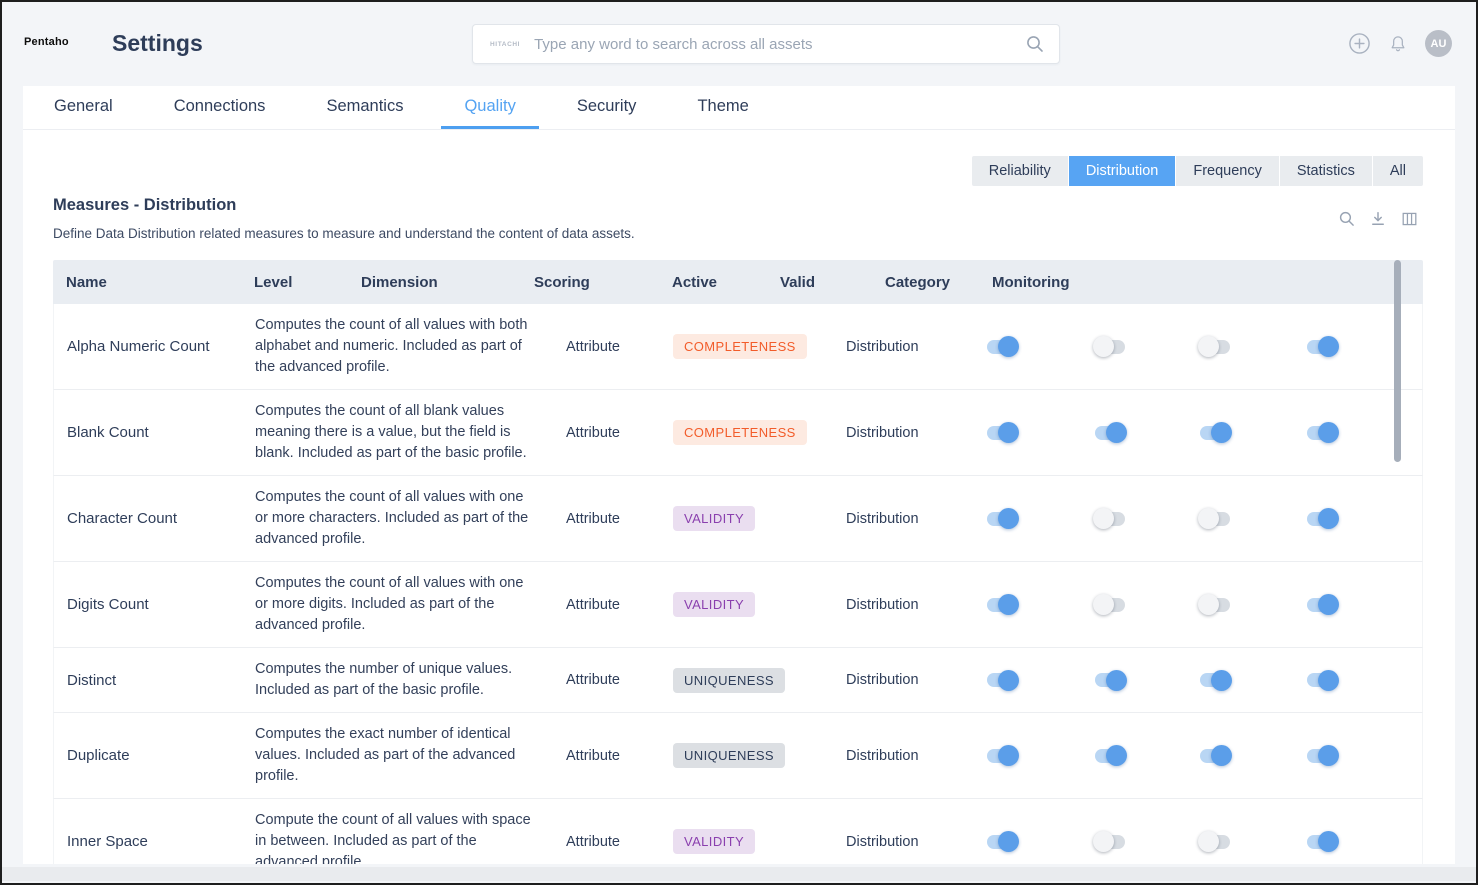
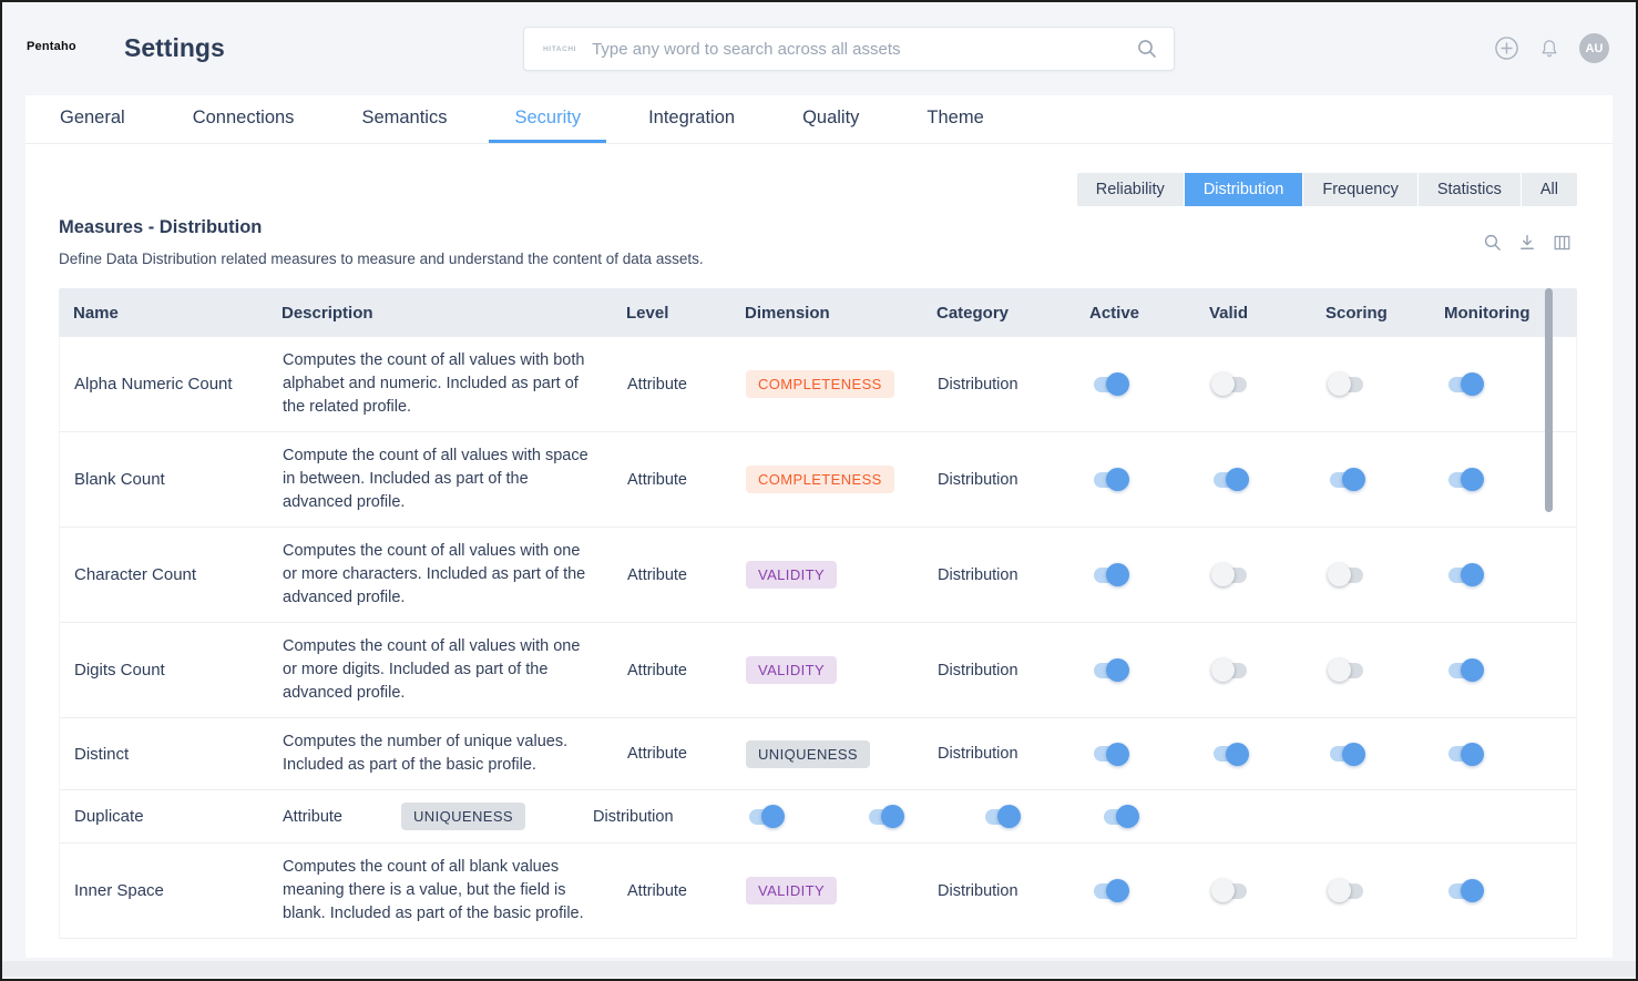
  Pentaho
  Settings
  Type any word to search across all assets
  AU
  General
  Connections
  Semantics
- Quality
+ Security
+ Integration
- Security
+ Quality
  Theme
  Reliability
  Distribution
  Frequency
  Statistics
  All
  Measures - Distribution
  Define Data Distribution related measures to measure and understand the content of data assets.
  Name
+ Description
  Level
  Dimension
- Scoring
+ Category
  Active
  Valid
- Category
+ Scoring
  Monitoring
  Alpha Numeric Count
- Computes the count of all values with both alphabet and numeric. Included as part of the advanced profile.
+ Computes the count of all values with both alphabet and numeric. Included as part of the related profile.
  Attribute
  COMPLETENESS
  Distribution
  Blank Count
- Computes the count of all blank values meaning there is a value, but the field is blank. Included as part of the basic profile.
+ Compute the count of all values with space in between. Included as part of the advanced profile.
  Attribute
  COMPLETENESS
  Distribution
  Character Count
  Computes the count of all values with one or more characters. Included as part of the advanced profile.
  Attribute
  VALIDITY
  Distribution
  Digits Count
  Computes the count of all values with one or more digits. Included as part of the advanced profile.
  Attribute
  VALIDITY
  Distribution
  Distinct
  Computes the number of unique values. Included as part of the basic profile.
  Attribute
  UNIQUENESS
  Distribution
  Duplicate
- Computes the exact number of identical values. Included as part of the advanced profile.
  Attribute
  UNIQUENESS
  Distribution
  Inner Space
- Compute the count of all values with space in between. Included as part of the advanced profile.
+ Computes the count of all blank values meaning there is a value, but the field is blank. Included as part of the basic profile.
  Attribute
  VALIDITY
  Distribution
